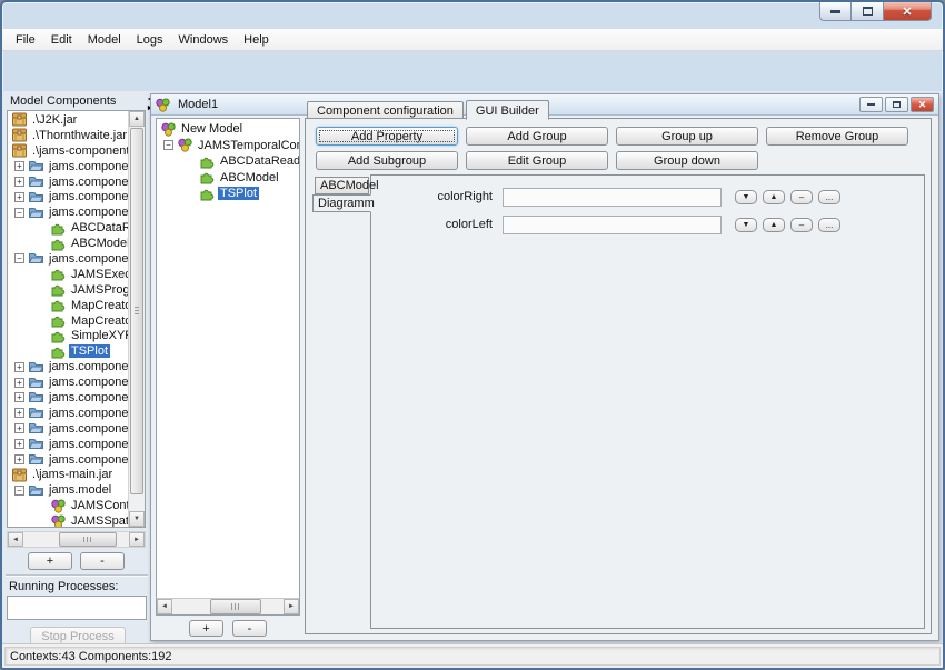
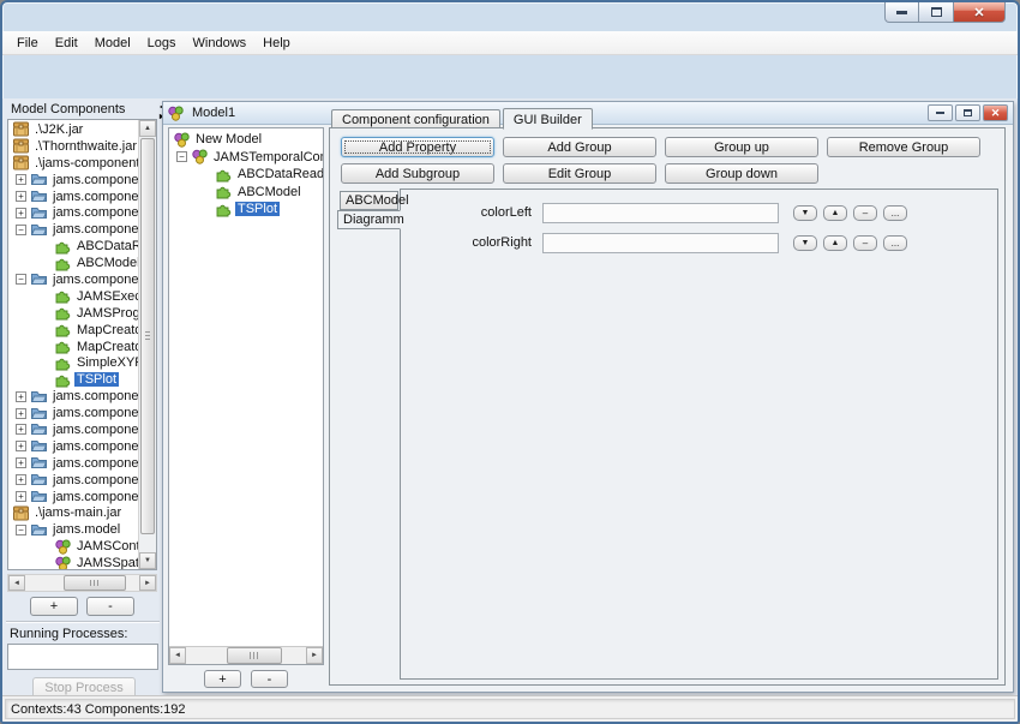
  ✕
  File
  Edit
  Model
  Logs
  Windows
  Help
  Model Components
  .\J2K.jar
  .\Thornthwaite.jar
  .\jams-componen
  +
  jams.compone
  +
  jams.compone
  +
  jams.compone
  −
  jams.compone
  ABCDataR
  ABCMode
  −
  jams.compone
  JAMSExe
  JAMSProg
  MapCreat
  MapCreat
  SimpleXY
  TSPlot
  +
  jams.compone
  +
  jams.compone
  +
  jams.compone
  +
  jams.compone
  +
  jams.compone
  +
  jams.compone
  +
  jams.compone
  .\jams-main.jar
  −
  jams.model
  JAMSCon
  JAMSSpa
  +
  -
  Running Processes:
  Stop Process
  Model1
  ✕
  New Model
  −
  JAMSTemporalCo
  ABCDataRead
  ABCModel
  TSPlot
  +
  -
  Component configuration
  GUI Builder
  Add Property
  Add Group
  Group up
  Remove Group
  Add Subgroup
  Edit Group
  Group down
  ABCModel
  Diagramm
- colorRight
+ colorLeft
  –
  ...
- colorLeft
+ colorRight
  –
  ...
  Contexts:43 Components:192
